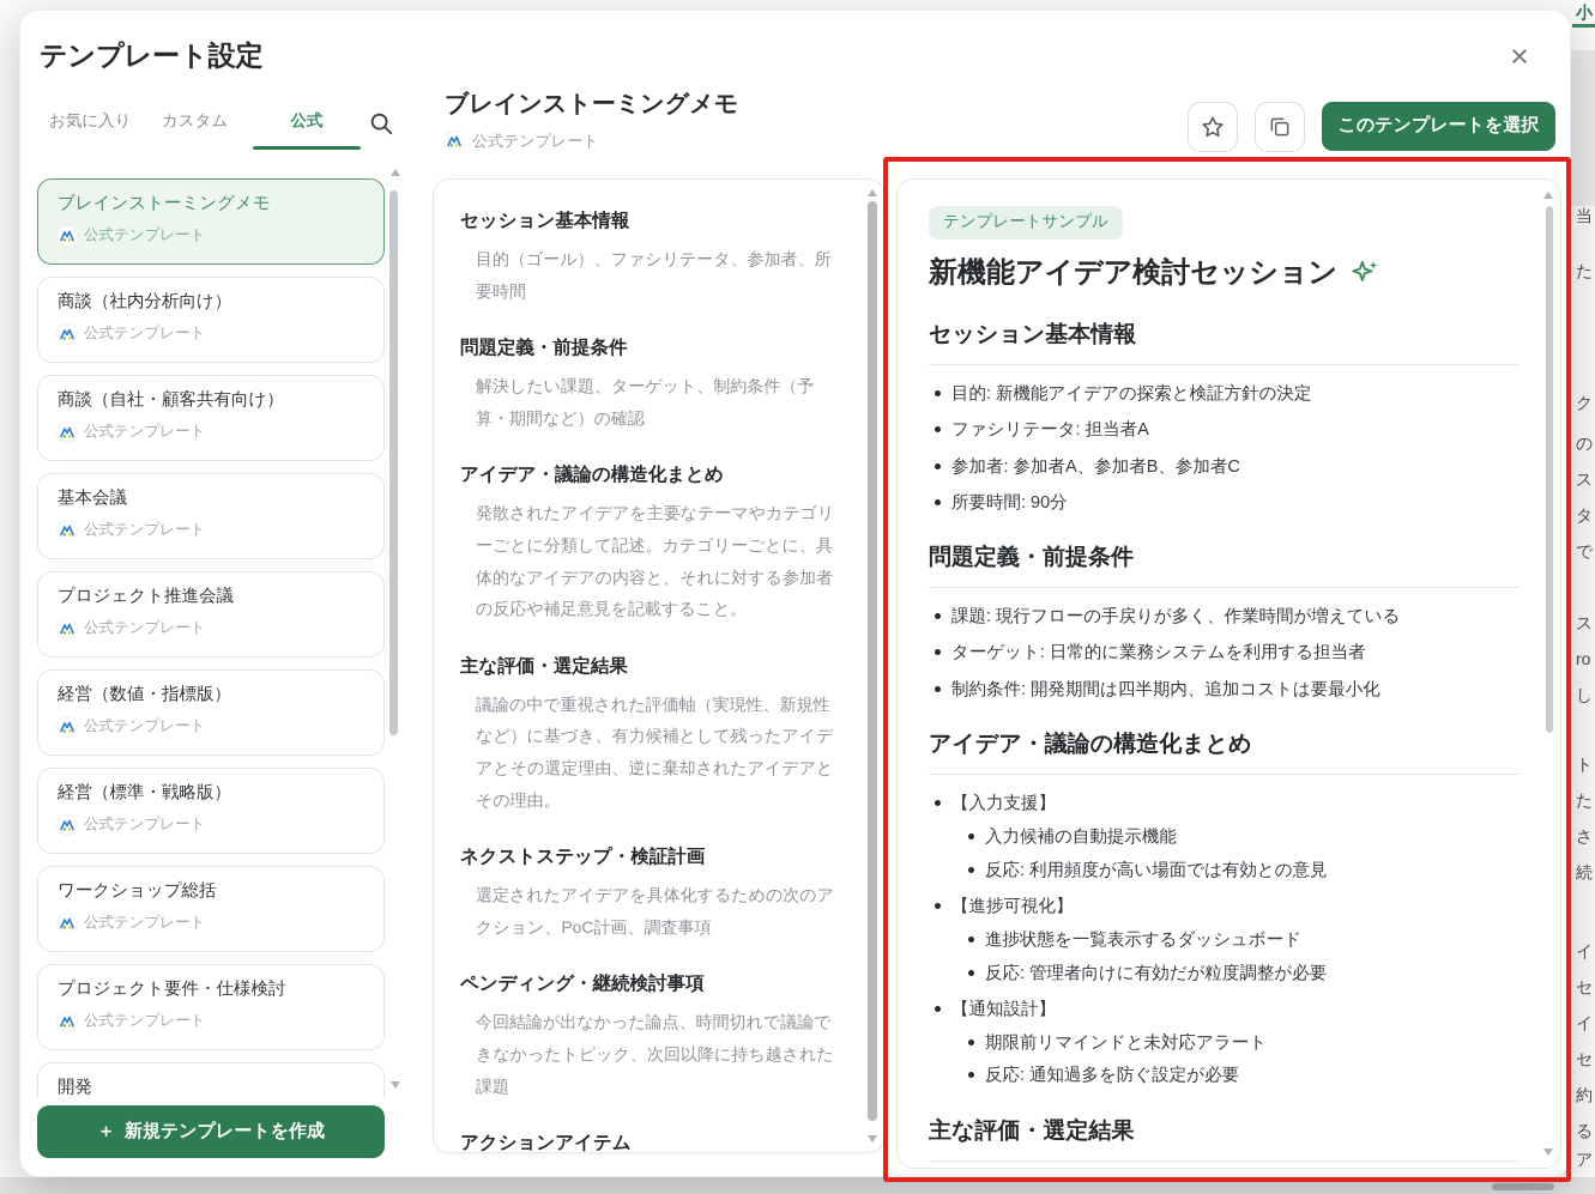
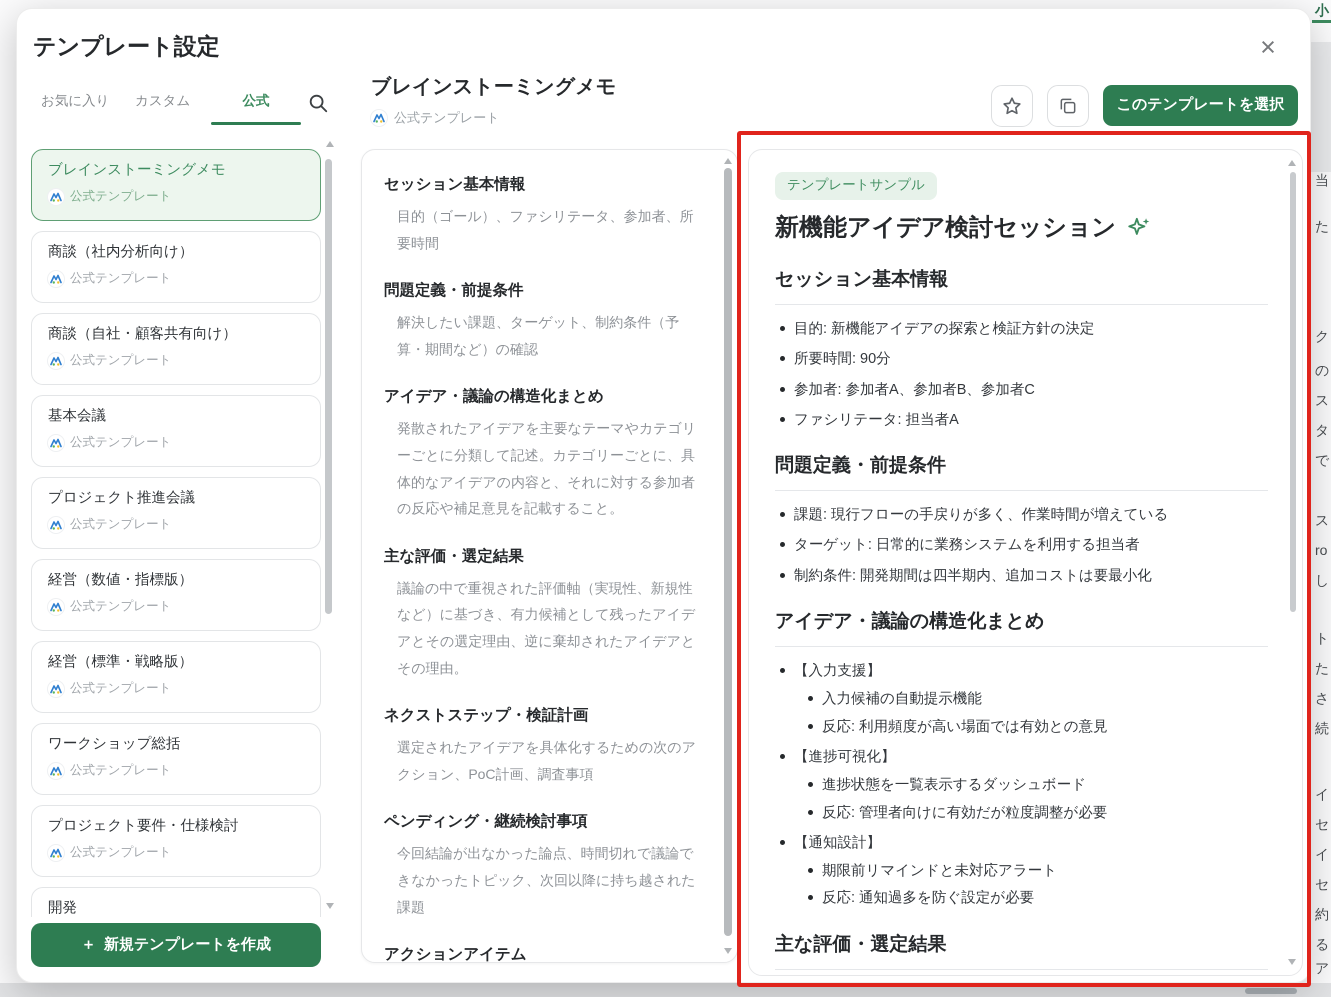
  小
  当
  た
  ク
  の
  ス
  タ
  で
  ス
  ro
  し
  ト
  た
  さ
  続
  イ
  セ
  イ
  セ
  約
  る
  ア
  テンプレート設定
  ×
  お気に入り
  カスタム
  公式
  ブレインストーミングメモ
  公式テンプレート
  商談（社内分析向け）
  公式テンプレート
  商談（自社・顧客共有向け）
  公式テンプレート
  基本会議
  公式テンプレート
  プロジェクト推進会議
  公式テンプレート
  経営（数値・指標版）
  公式テンプレート
  経営（標準・戦略版）
  公式テンプレート
  ワークショップ総括
  公式テンプレート
  プロジェクト要件・仕様検討
  公式テンプレート
  開発
  ＋
  新規テンプレートを作成
  ブレインストーミングメモ
  公式テンプレート
  セッション基本情報
  目的（ゴール）、ファシリテータ、参加者、所要時間
  問題定義・前提条件
  解決したい課題、ターゲット、制約条件（予算・期間など）の確認
  アイデア・議論の構造化まとめ
  発散されたアイデアを主要なテーマやカテゴリーごとに分類して記述。カテゴリーごとに、具体的なアイデアの内容と、それに対する参加者の反応や補足意見を記載すること。
  主な評価・選定結果
  議論の中で重視された評価軸（実現性、新規性など）に基づき、有力候補として残ったアイデアとその選定理由、逆に棄却されたアイデアとその理由。
  ネクストステップ・検証計画
  選定されたアイデアを具体化するための次のアクション、PoC計画、調査事項
  ペンディング・継続検討事項
  今回結論が出なかった論点、時間切れで議論できなかったトピック、次回以降に持ち越された課題
  アクションアイテム
  このテンプレートを選択
  テンプレートサンプル
  新機能アイデア検討セッション
  セッション基本情報
  目的: 新機能アイデアの探索と検証方針の決定
- ファシリテータ: 担当者A
+ 所要時間: 90分
  参加者: 参加者A、参加者B、参加者C
- 所要時間: 90分
+ ファシリテータ: 担当者A
  問題定義・前提条件
  課題: 現行フローの手戻りが多く、作業時間が増えている
  ターゲット: 日常的に業務システムを利用する担当者
  制約条件: 開発期間は四半期内、追加コストは要最小化
  アイデア・議論の構造化まとめ
  【入力支援】
  入力候補の自動提示機能
  反応: 利用頻度が高い場面では有効との意見
  【進捗可視化】
  進捗状態を一覧表示するダッシュボード
  反応: 管理者向けに有効だが粒度調整が必要
  【通知設計】
  期限前リマインドと未対応アラート
  反応: 通知過多を防ぐ設定が必要
  主な評価・選定結果
